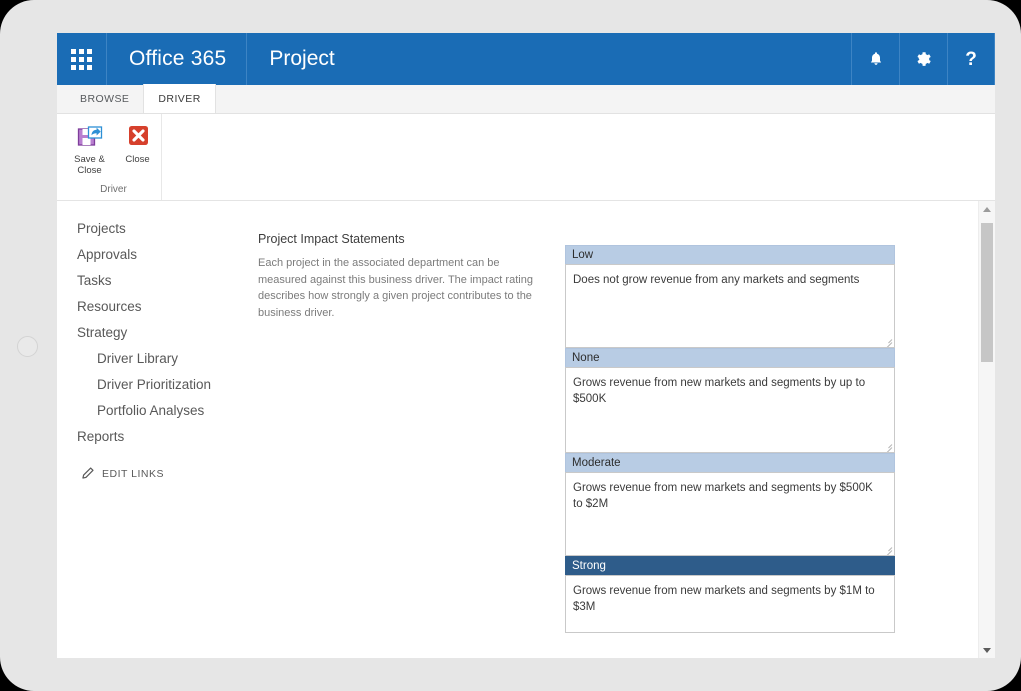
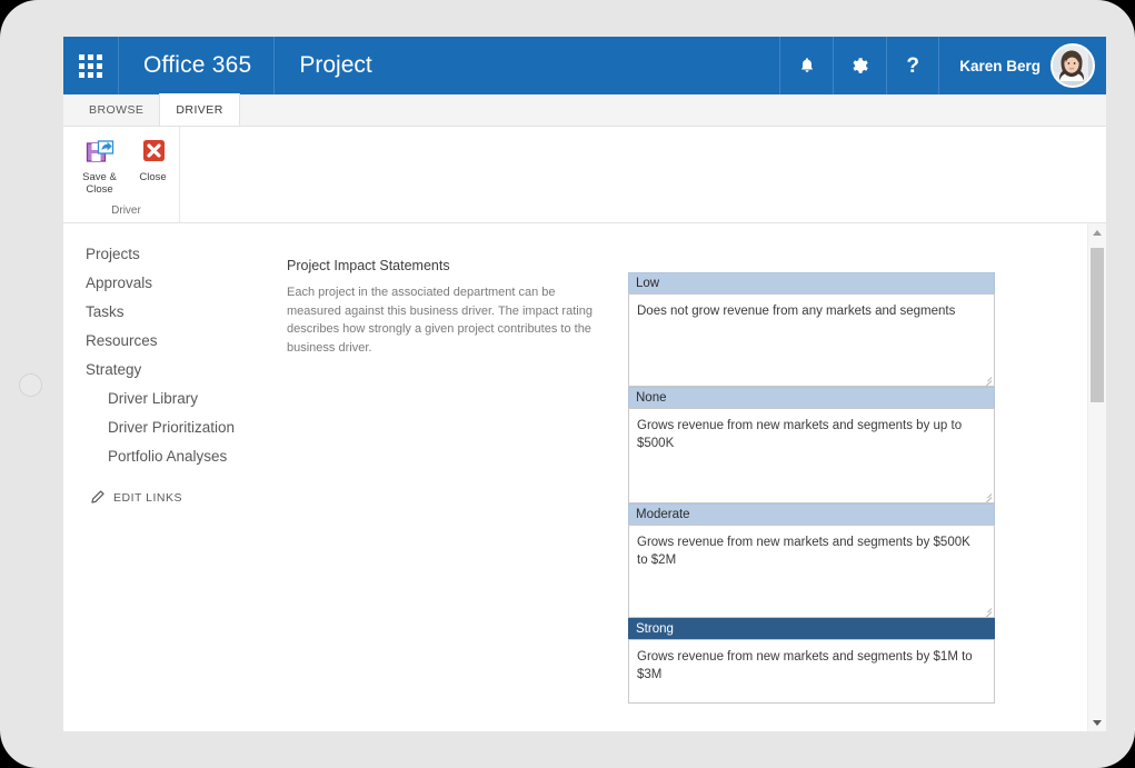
  Office 365
  Project
  ?
+ Karen Berg
  BROWSE
  DRIVER
  Save &
  Close
  Close
  Driver
  Projects
  Approvals
  Tasks
  Resources
  Strategy
  Driver Library
  Driver Prioritization
  Portfolio Analyses
- Reports
  EDIT LINKS
  Project Impact Statements
  Each project in the associated department can be measured against this business driver. The impact rating describes how strongly a given project contributes to the business driver.
  Low
  Does not grow revenue from any markets and segments
  None
  Grows revenue from new markets and segments by up to $500K
  Moderate
  Grows revenue from new markets and segments by $500K to $2M
  Strong
  Grows revenue from new markets and segments by $1M to $3M
